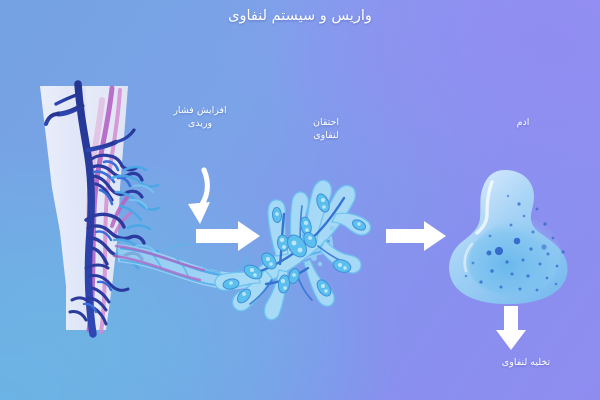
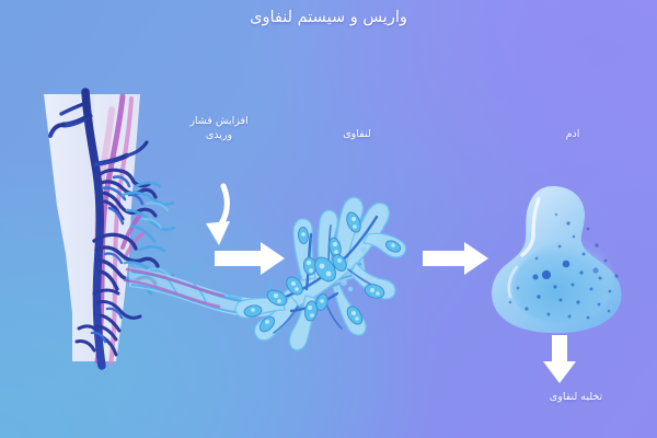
  واریس و سیستم لنفاوی
  افزایش فشار
  وریدی
- احتقان
  لنفاوی
  ادم
  تخلیه لنفاوی
